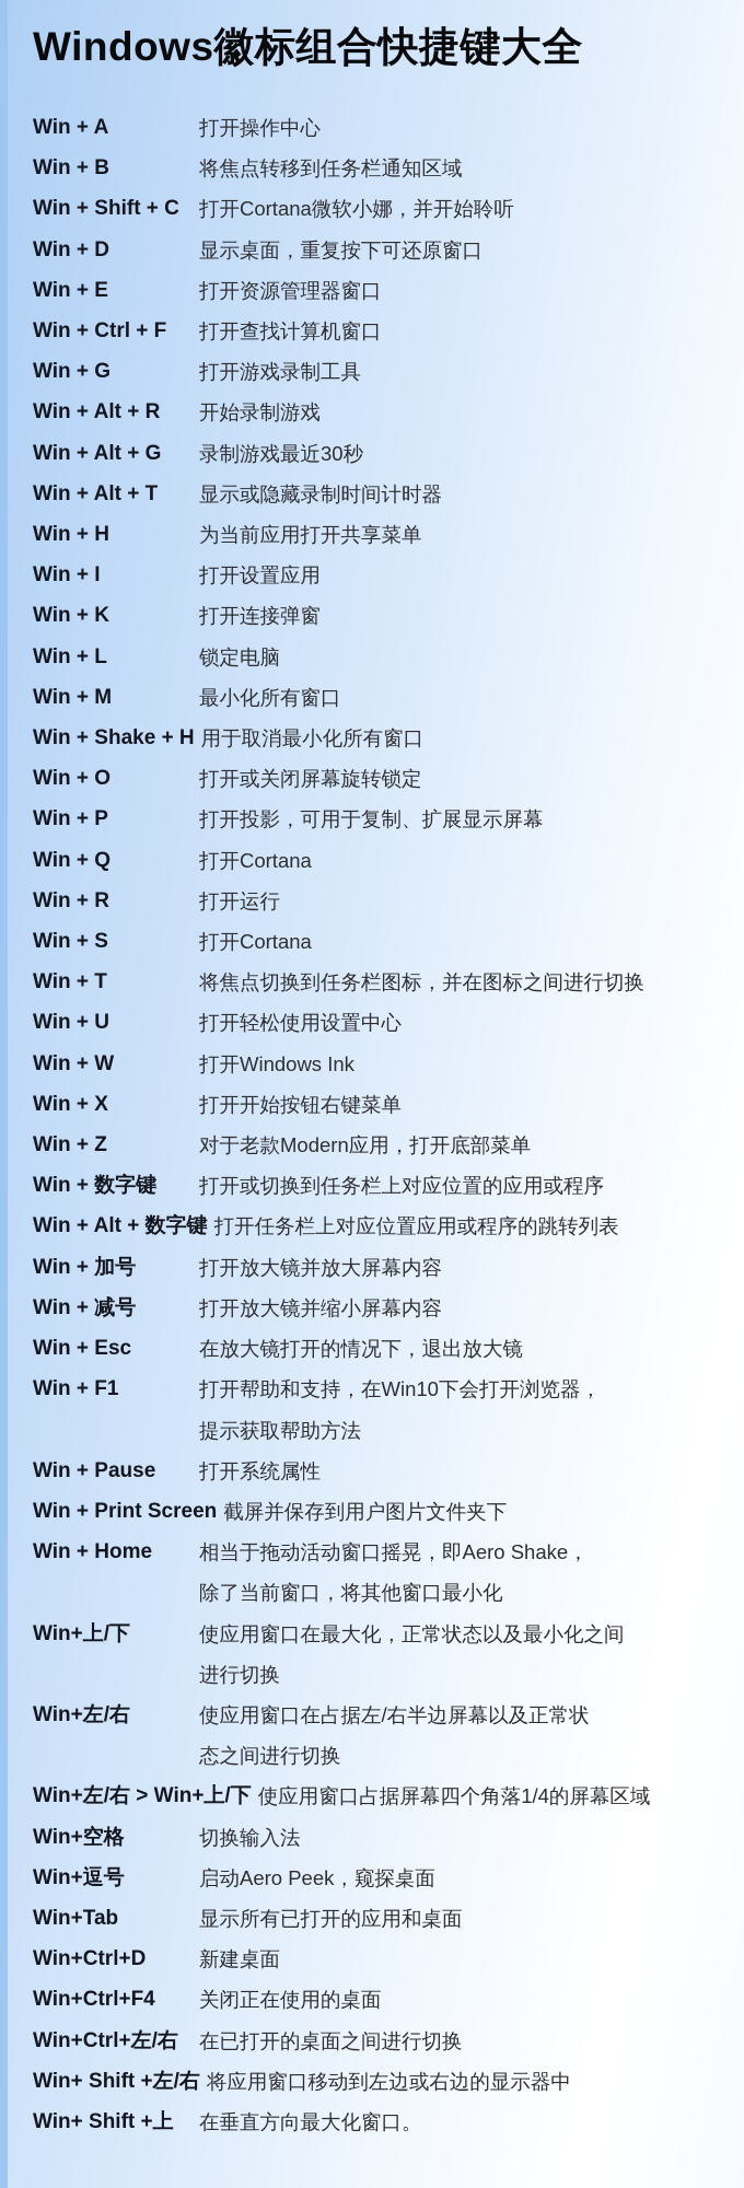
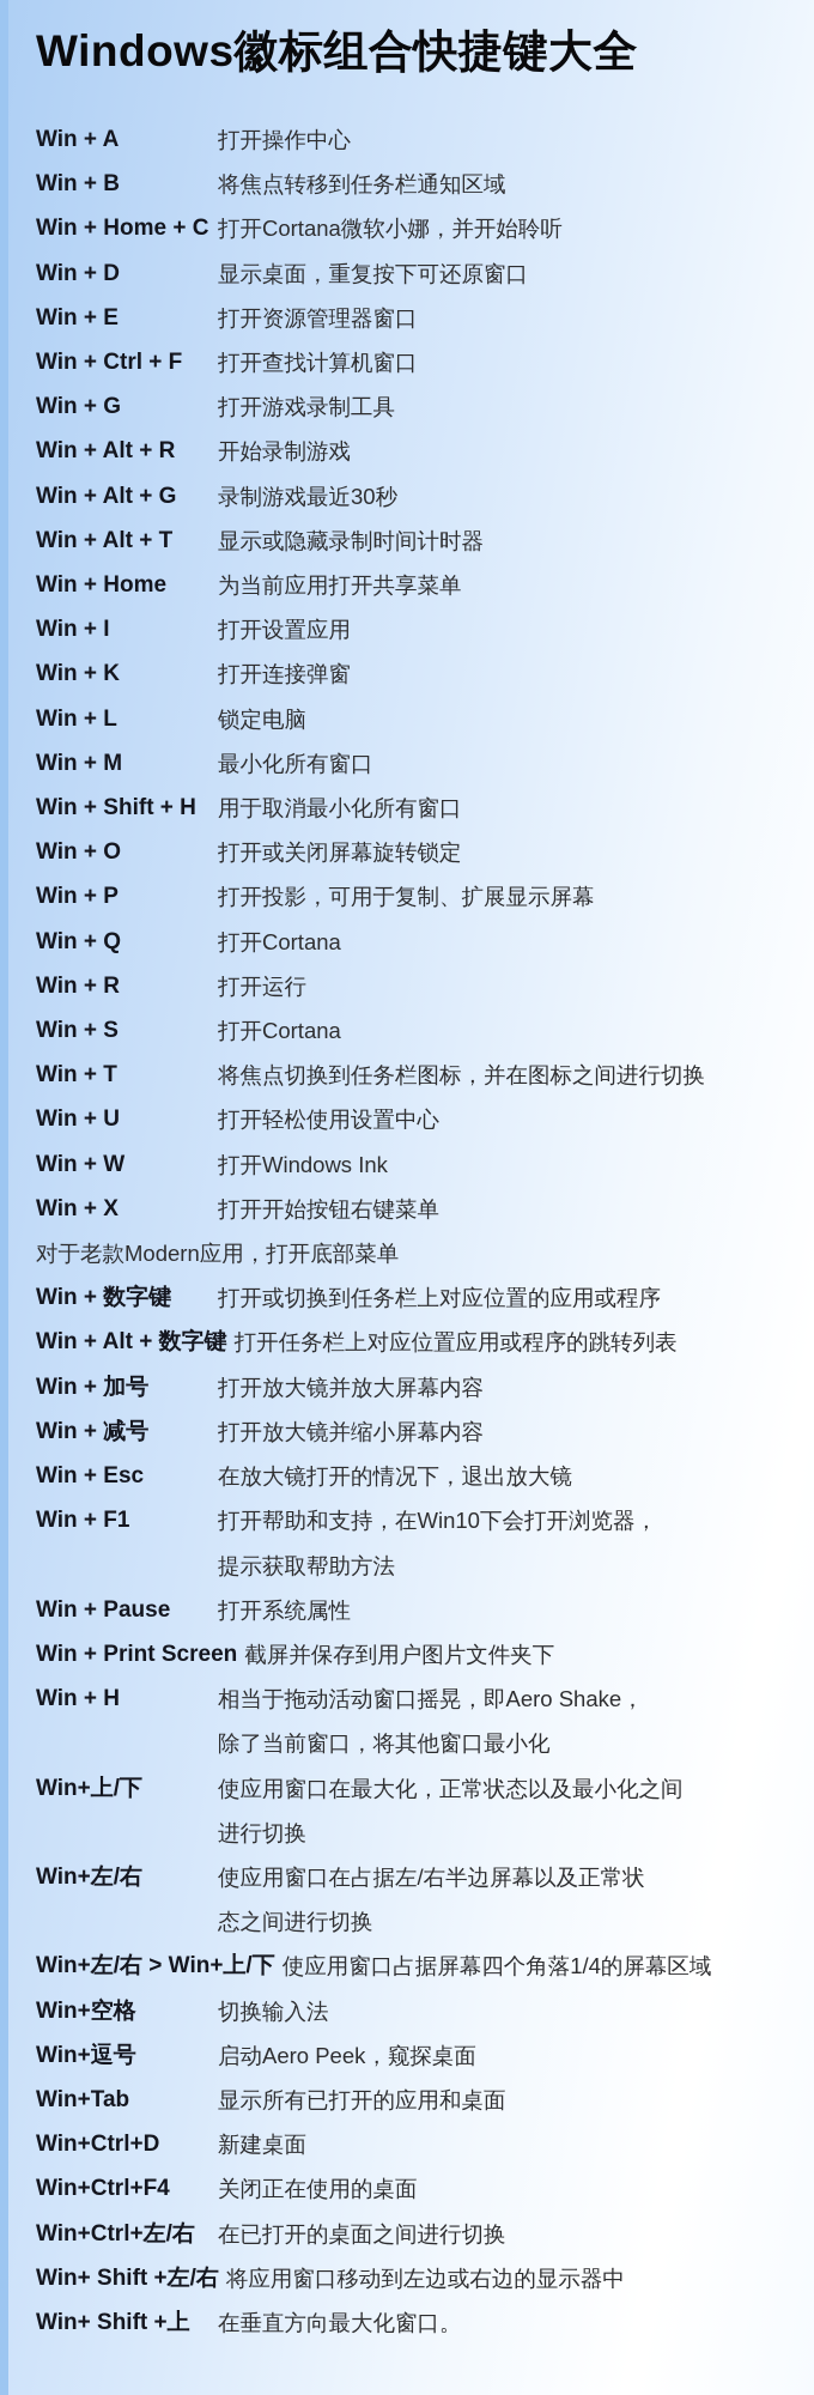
  Windows徽标组合快捷键大全
  Win + A
  打开操作中心
  Win + B
  将焦点转移到任务栏通知区域
- Win + Shift + C
+ Win + Home + C
  打开Cortana微软小娜，并开始聆听
  Win + D
  显示桌面，重复按下可还原窗口
  Win + E
  打开资源管理器窗口
  Win + Ctrl + F
  打开查找计算机窗口
  Win + G
  打开游戏录制工具
  Win + Alt + R
  开始录制游戏
  Win + Alt + G
  录制游戏最近30秒
  Win + Alt + T
  显示或隐藏录制时间计时器
- Win + H
+ Win + Home
  为当前应用打开共享菜单
  Win + I
  打开设置应用
  Win + K
  打开连接弹窗
  Win + L
  锁定电脑
  Win + M
  最小化所有窗口
- Win + Shake + H
+ Win + Shift + H
  用于取消最小化所有窗口
  Win + O
  打开或关闭屏幕旋转锁定
  Win + P
  打开投影，可用于复制、扩展显示屏幕
  Win + Q
  打开Cortana
  Win + R
  打开运行
  Win + S
  打开Cortana
  Win + T
  将焦点切换到任务栏图标，并在图标之间进行切换
  Win + U
  打开轻松使用设置中心
  Win + W
  打开Windows Ink
  Win + X
  打开开始按钮右键菜单
- Win + Z
  对于老款Modern应用，打开底部菜单
  Win + 数字键
  打开或切换到任务栏上对应位置的应用或程序
  Win + Alt + 数字键
  打开任务栏上对应位置应用或程序的跳转列表
  Win + 加号
  打开放大镜并放大屏幕内容
  Win + 减号
  打开放大镜并缩小屏幕内容
  Win + Esc
  在放大镜打开的情况下，退出放大镜
  Win + F1
  打开帮助和支持，在Win10下会打开浏览器，
  提示获取帮助方法
  Win + Pause
  打开系统属性
  Win + Print Screen
  截屏并保存到用户图片文件夹下
- Win + Home
+ Win + H
  相当于拖动活动窗口摇晃，即Aero Shake，
  除了当前窗口，将其他窗口最小化
  Win+上/下
  使应用窗口在最大化，正常状态以及最小化之间
  进行切换
  Win+左/右
  使应用窗口在占据左/右半边屏幕以及正常状
  态之间进行切换
  Win+左/右 > Win+上/下
  使应用窗口占据屏幕四个角落1/4的屏幕区域
  Win+空格
  切换输入法
  Win+逗号
  启动Aero Peek，窥探桌面
  Win+Tab
  显示所有已打开的应用和桌面
  Win+Ctrl+D
  新建桌面
  Win+Ctrl+F4
  关闭正在使用的桌面
  Win+Ctrl+左/右
  在已打开的桌面之间进行切换
  Win+ Shift +左/右
  将应用窗口移动到左边或右边的显示器中
  Win+ Shift +上
  在垂直方向最大化窗口。
